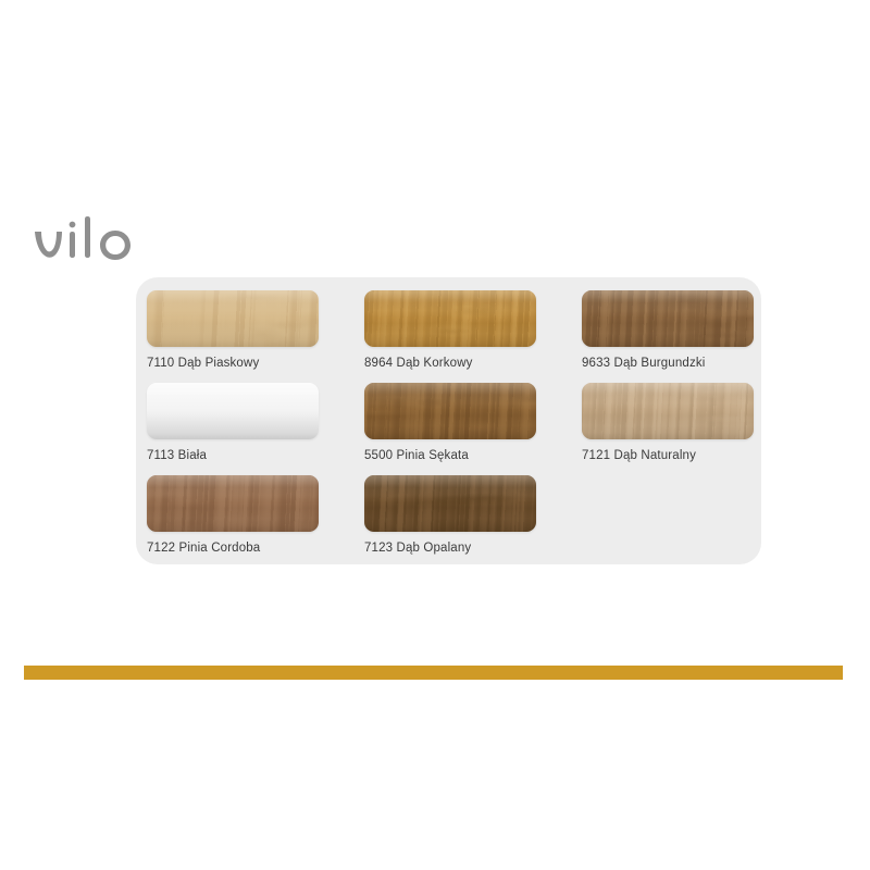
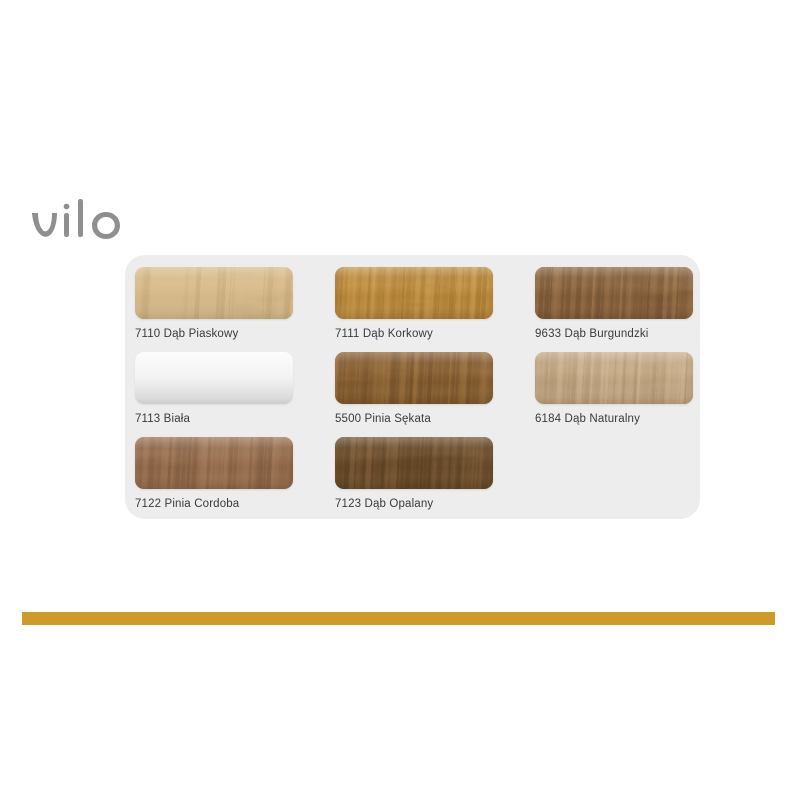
  7110 Dąb Piaskowy
- 8964 Dąb Korkowy
+ 7111 Dąb Korkowy
  9633 Dąb Burgundzki
  7113 Biała
  5500 Pinia Sękata
- 7121 Dąb Naturalny
+ 6184 Dąb Naturalny
  7122 Pinia Cordoba
  7123 Dąb Opalany
